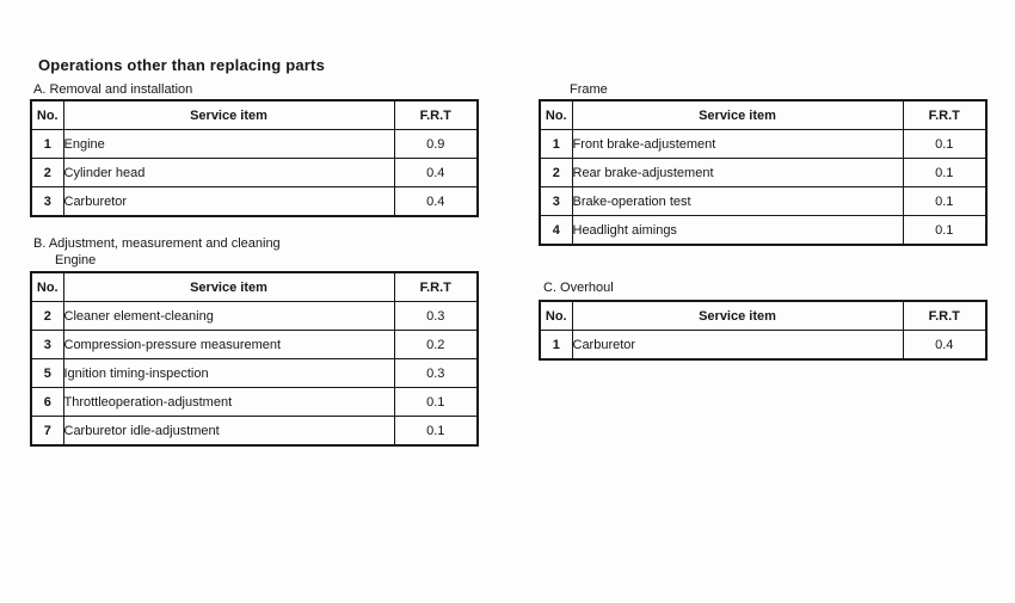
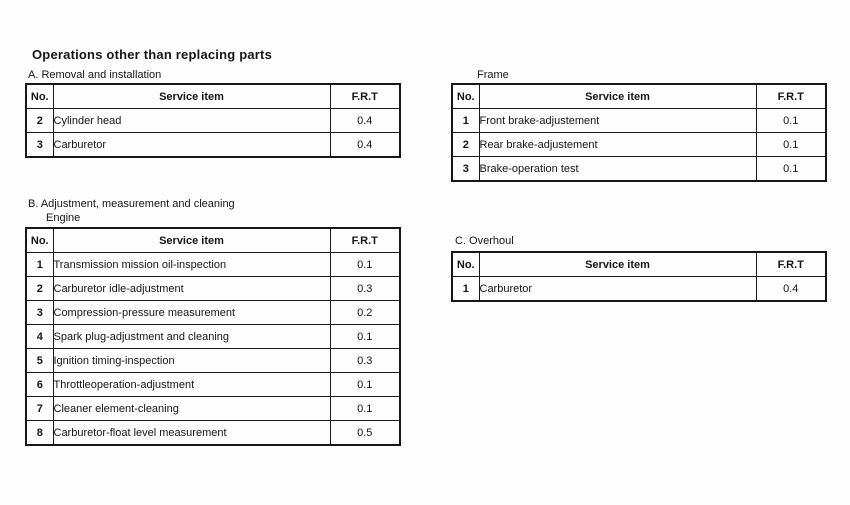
  Operations other than replacing parts
  A. Removal and installation
  No.	Service item	F.R.T
- 1	Engine	0.9
  2	Cylinder head	0.4
  3	Carburetor	0.4
  B. Adjustment, measurement and cleaning
  Engine
  No.	Service item	F.R.T
+ 1	Transmission mission oil-inspection	0.1
- 2	Cleaner element-cleaning	0.3
+ 2	Carburetor idle-adjustment	0.3
  3	Compression-pressure measurement	0.2
+ 4	Spark plug-adjustment and cleaning	0.1
  5	Ignition timing-inspection	0.3
  6	Throttleoperation-adjustment	0.1
- 7	Carburetor idle-adjustment	0.1
+ 7	Cleaner element-cleaning	0.1
+ 8	Carburetor-float level measurement	0.5
  Frame
  No.	Service item	F.R.T
  1	Front brake-adjustement	0.1
  2	Rear brake-adjustement	0.1
  3	Brake-operation test	0.1
- 4	Headlight aimings	0.1
  C. Overhoul
  No.	Service item	F.R.T
  1	Carburetor	0.4
